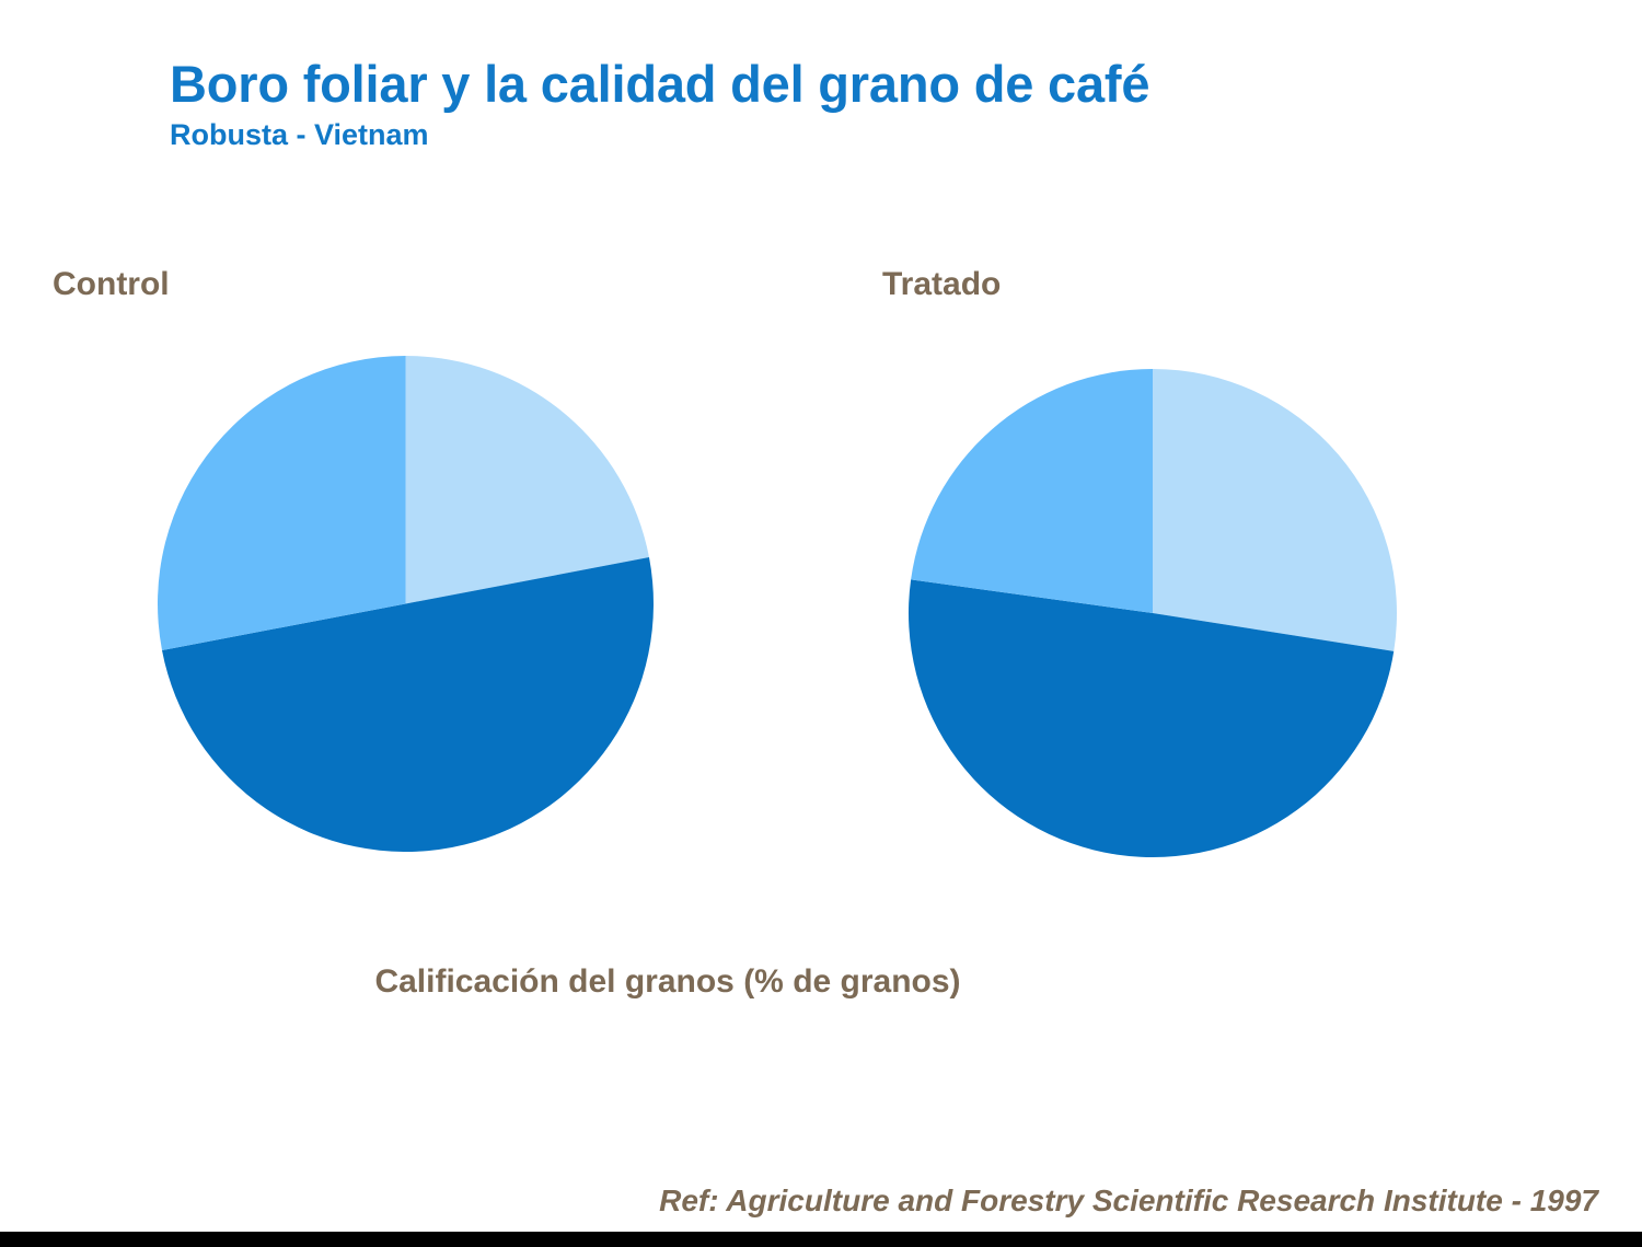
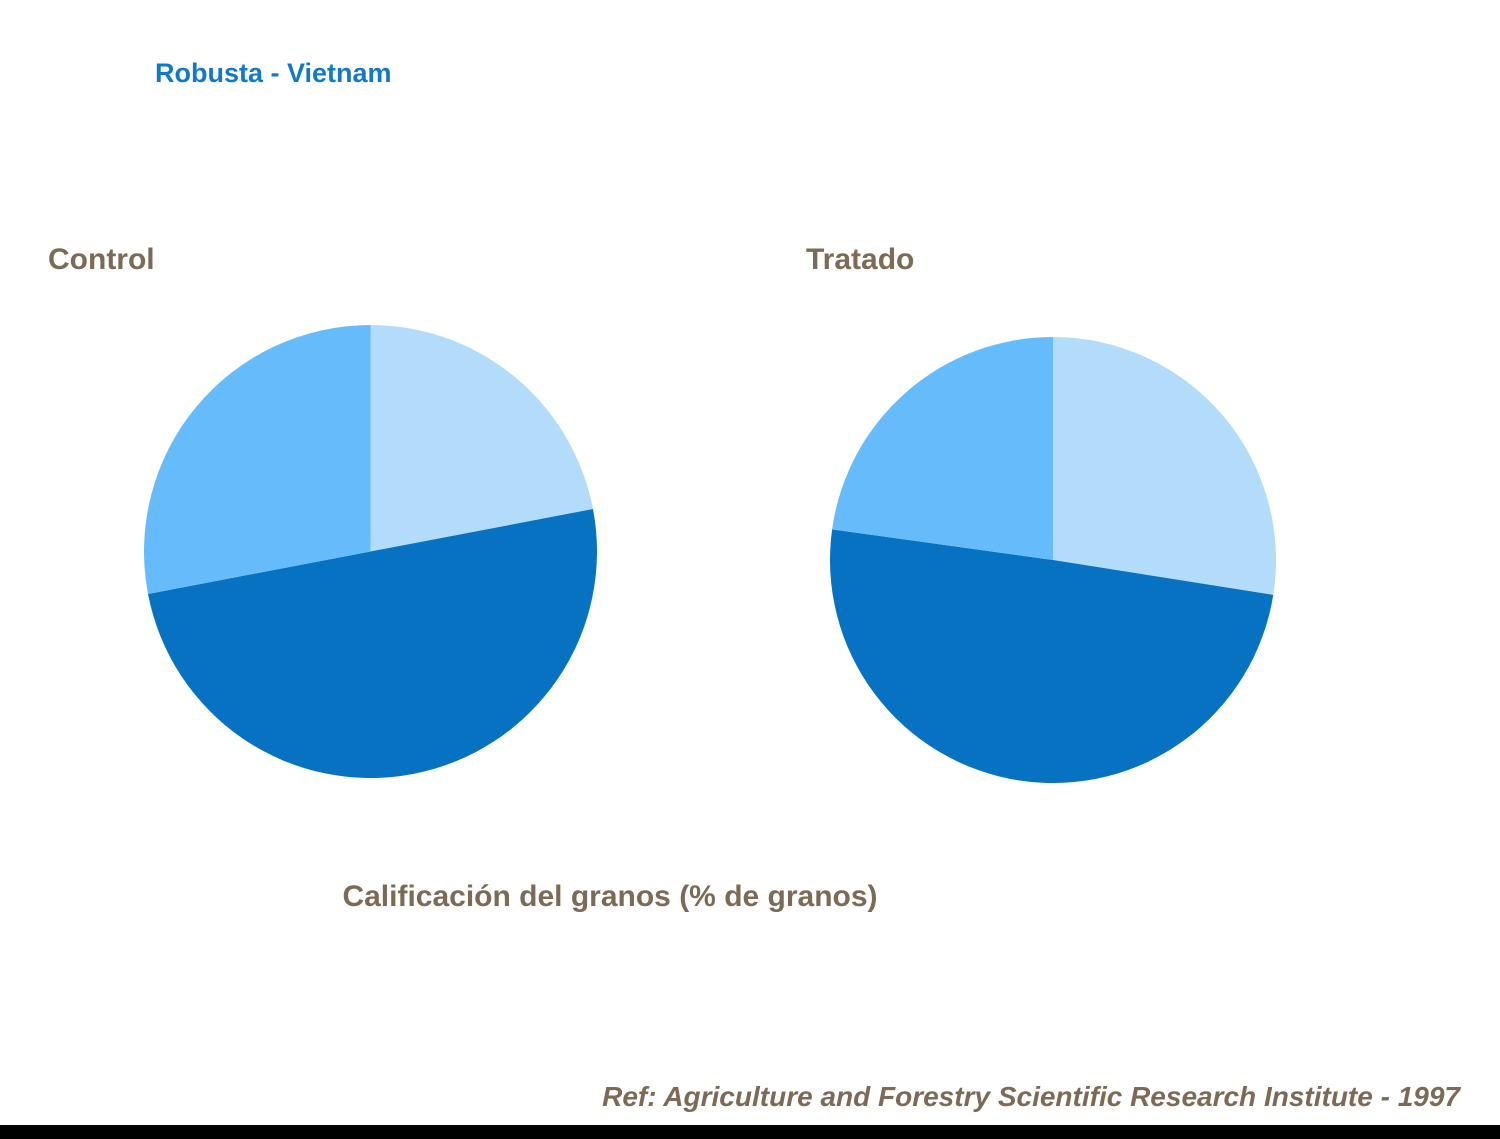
- Boro foliar y la calidad del grano de café
  Robusta - Vietnam
  Control
  Tratado
  Calificación del granos (% de granos)
  Ref: Agriculture and Forestry Scientific Research Institute - 1997
